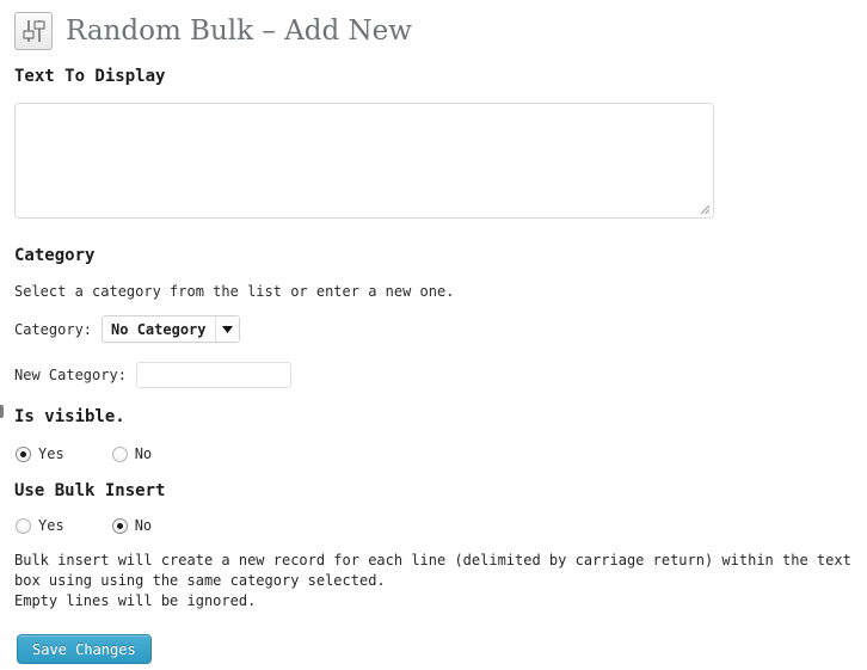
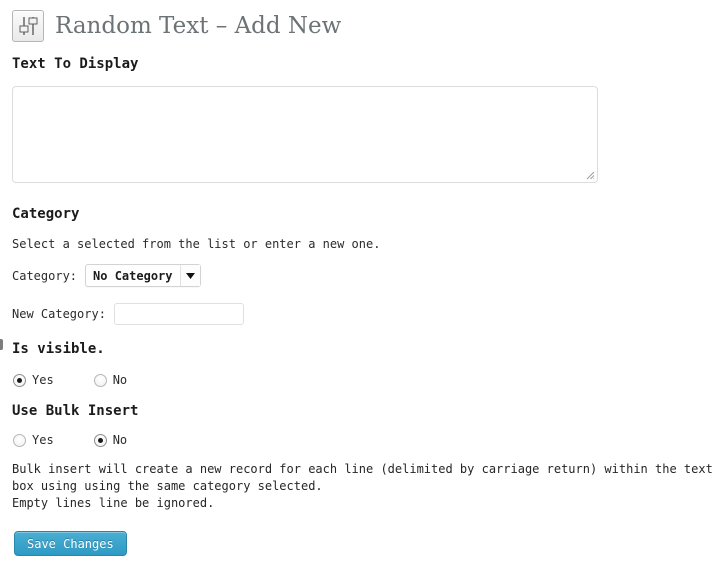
- Random Bulk – Add New
+ Random Text – Add New
  Text To Display
  Category
- Select a category from the list or enter a new one.
+ Select a selected from the list or enter a new one.
  Category:
  No Category
  New Category:
  Is visible.
  Yes
  No
  Use Bulk Insert
  Yes
  No
  Bulk insert will create a new record for each line (delimited by carriage return) within the text box using using the same category selected.
- Empty lines will be ignored.
+ Empty lines line be ignored.
  Save Changes
